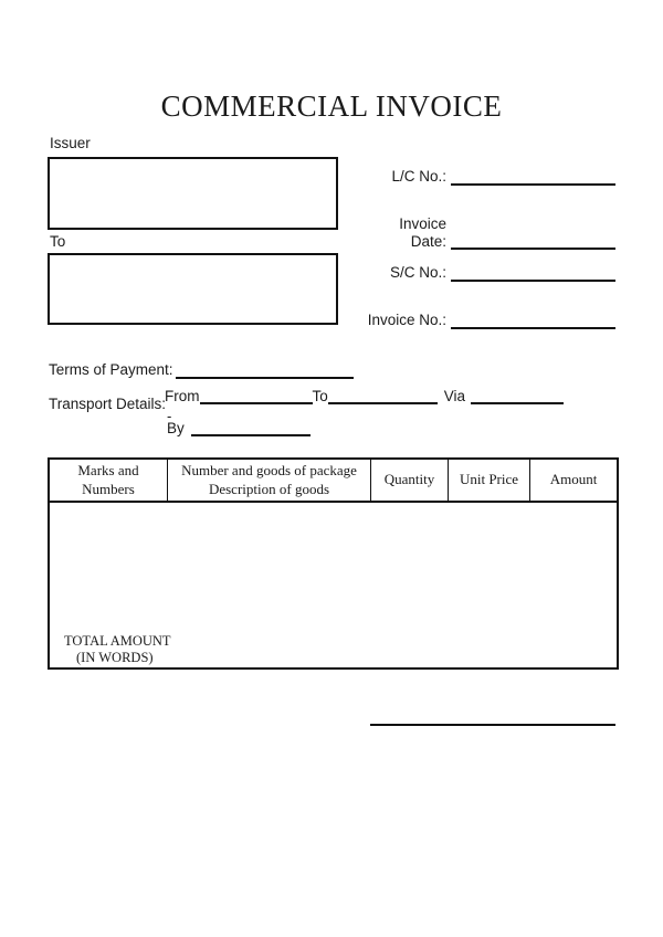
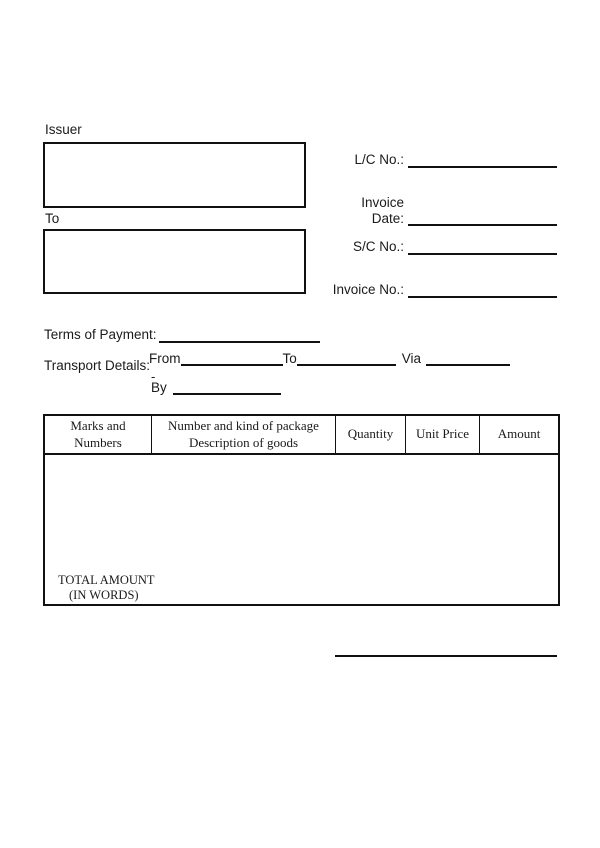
- COMMERCIAL INVOICE
  Issuer
  To
  L/C No.:
  Invoice Date:
  S/C No.:
  Invoice No.:
  Terms of Payment:
  Transport Details:
  From
  To
  Via
  -
  By
  Marks and Numbers
- Number and goods of package
+ Number and kind of package
  Description of goods
  Quantity
  Unit Price
  Amount
  TOTAL AMOUNT
  (IN WORDS)
